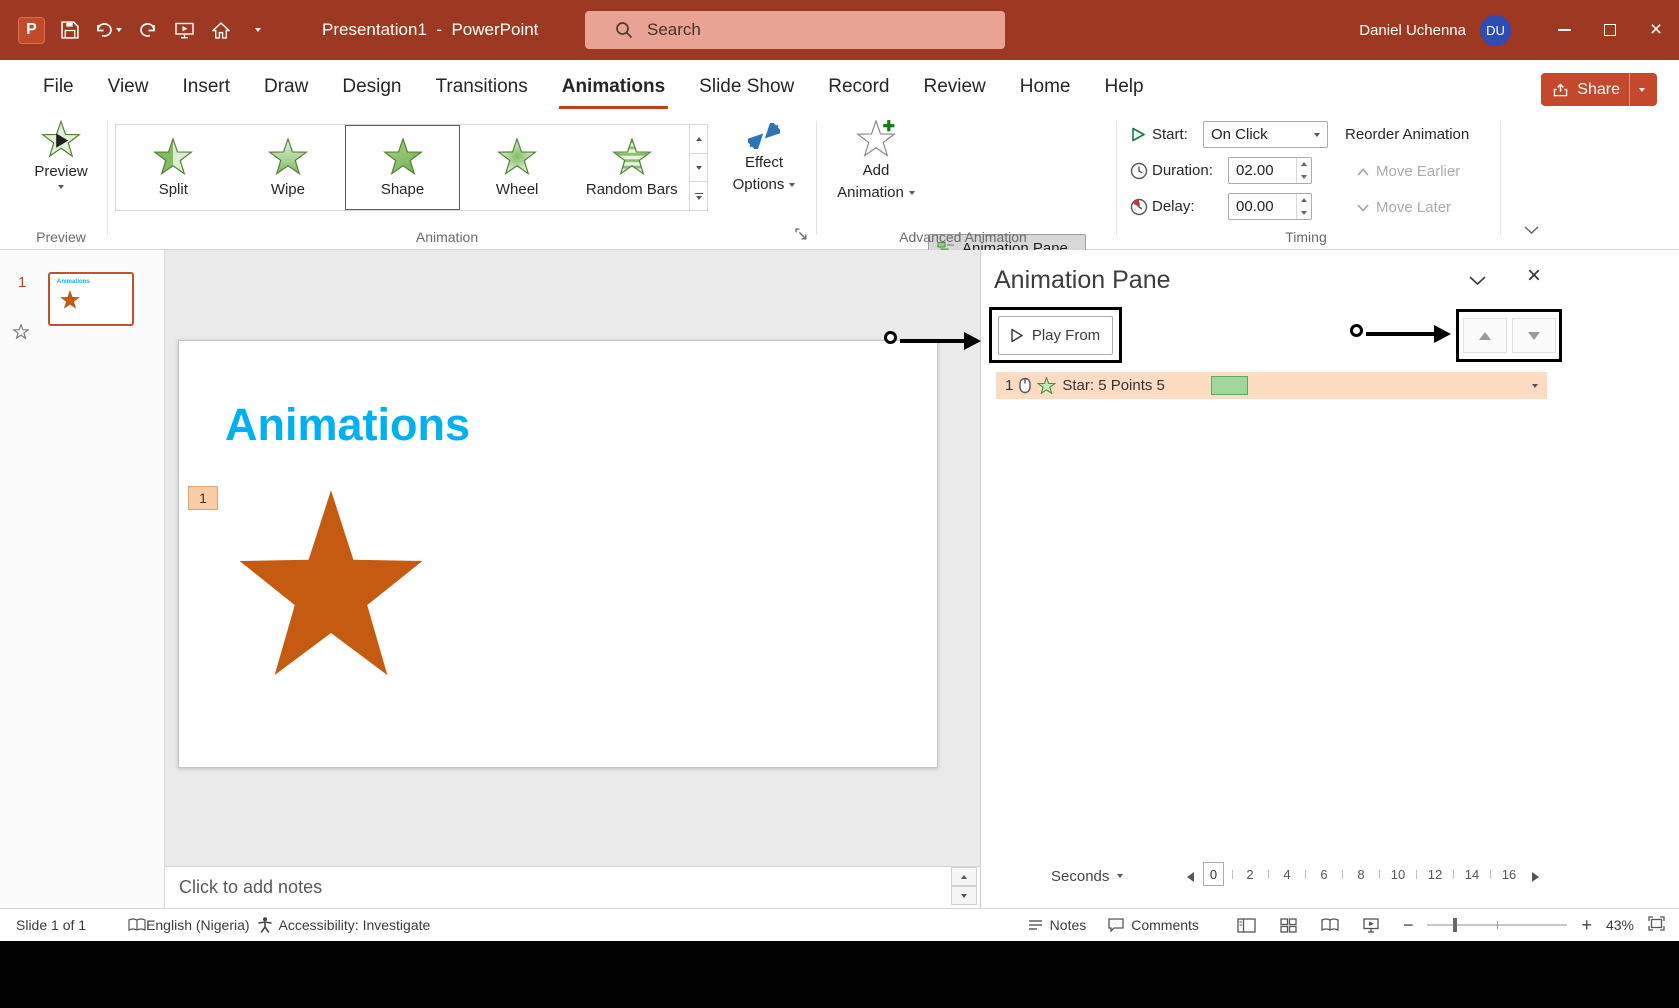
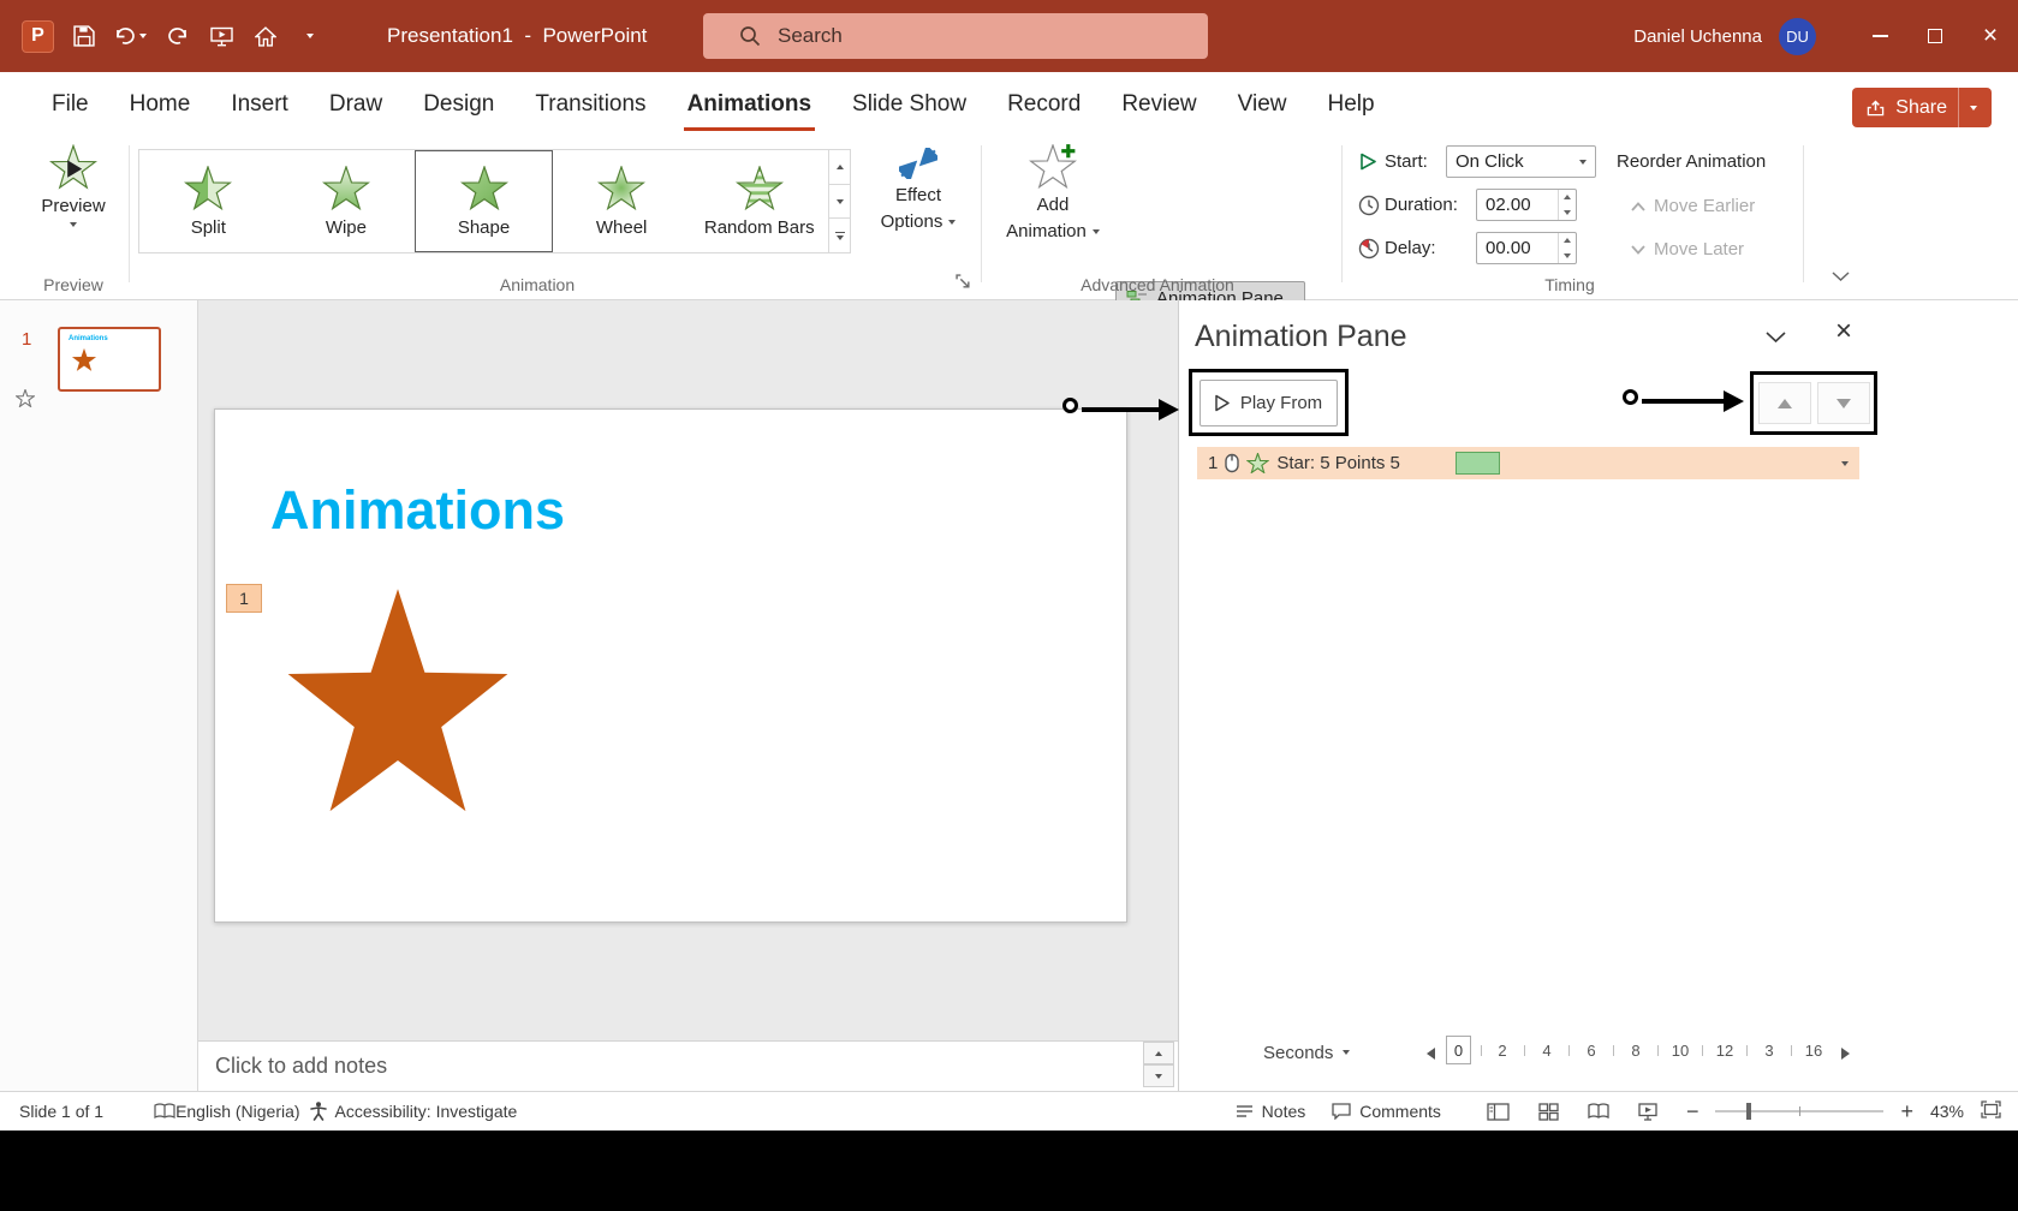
  P
  Presentation1 - PowerPoint
  Search
  Daniel Uchenna
  DU
  ×
  File
- View
+ Home
  Insert
  Draw
  Design
  Transitions
  Animations
  Slide Show
  Record
  Review
- Home
+ View
  Help
  Share
  Preview
  Preview
  Split
  Wipe
  Shape
  Wheel
  Random Bars
  Effect
  Options
  Animation
  Add
  Animation
  Animation Pane
  Advanced Animation
  Start:
  On Click
  Duration:
  02.00
  Delay:
  00.00
  Reorder Animation
  Move Earlier
  Move Later
  Timing
  1
  Animations
  1
  Click to add notes
  Animation Pane
  ×
  Play From
  1
  Star: 5 Points 5
  Seconds
  0
  2
  4
  6
  8
  10
  12
- 14
+ 3
  16
  Slide 1 of 1
  English (Nigeria)
  Accessibility: Investigate
  Notes
  Comments
  −
  +
  43%
